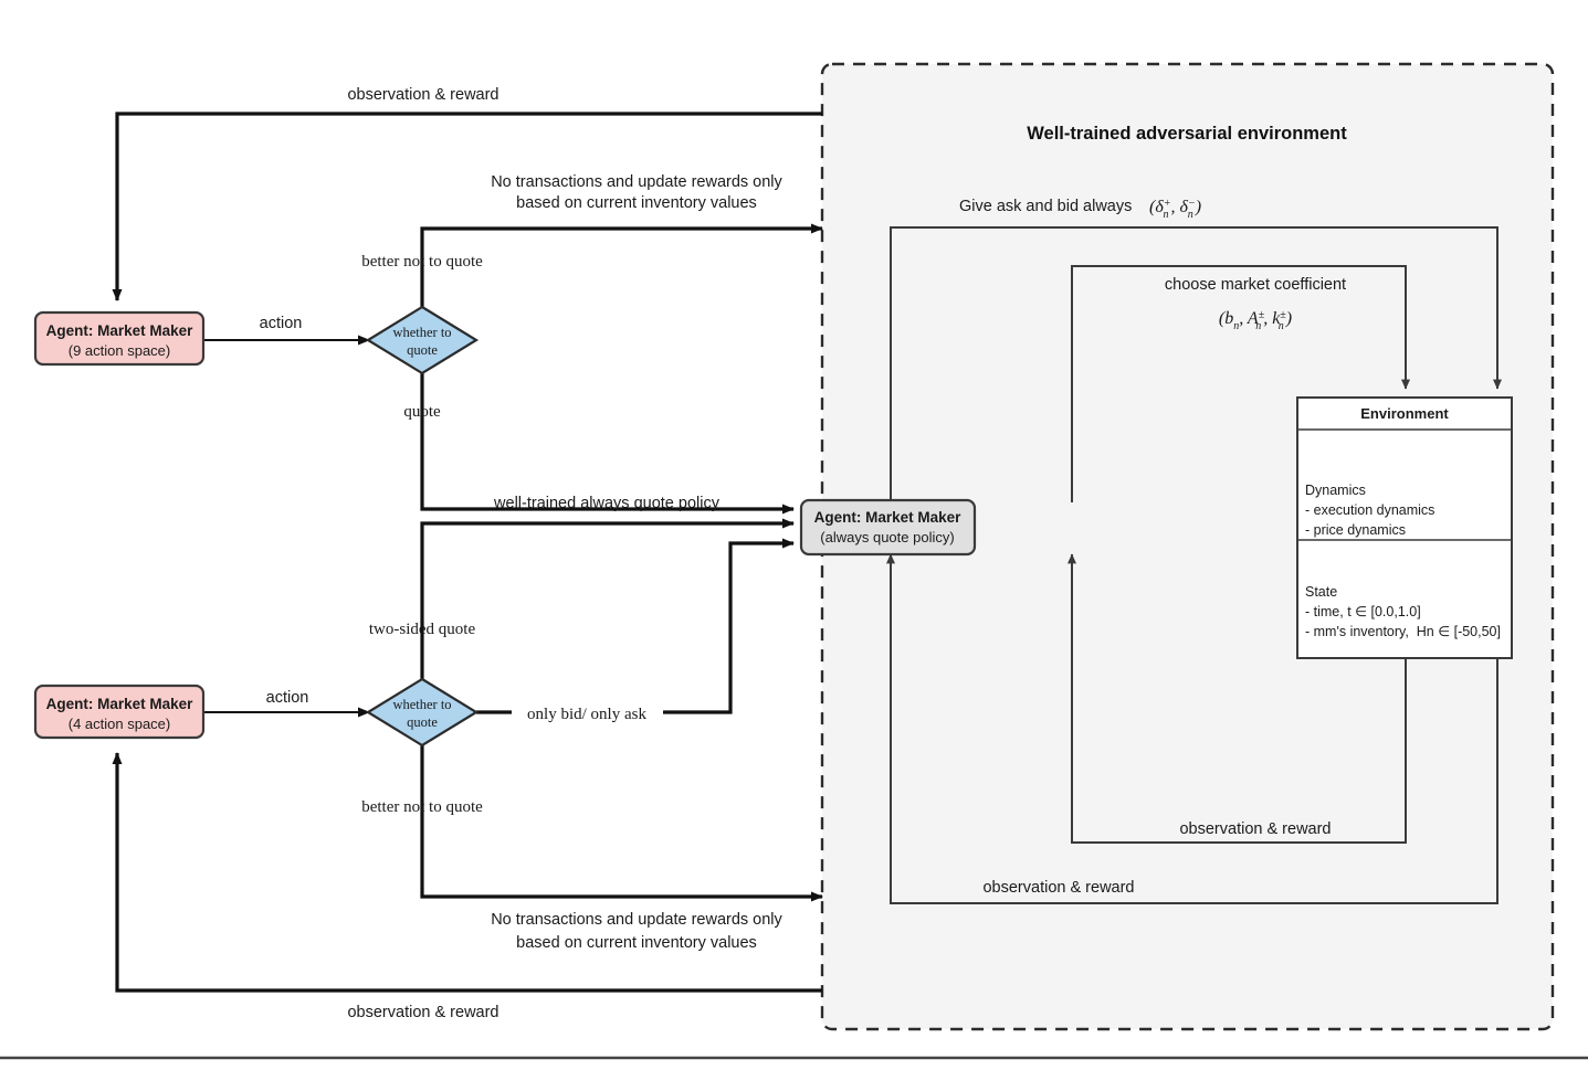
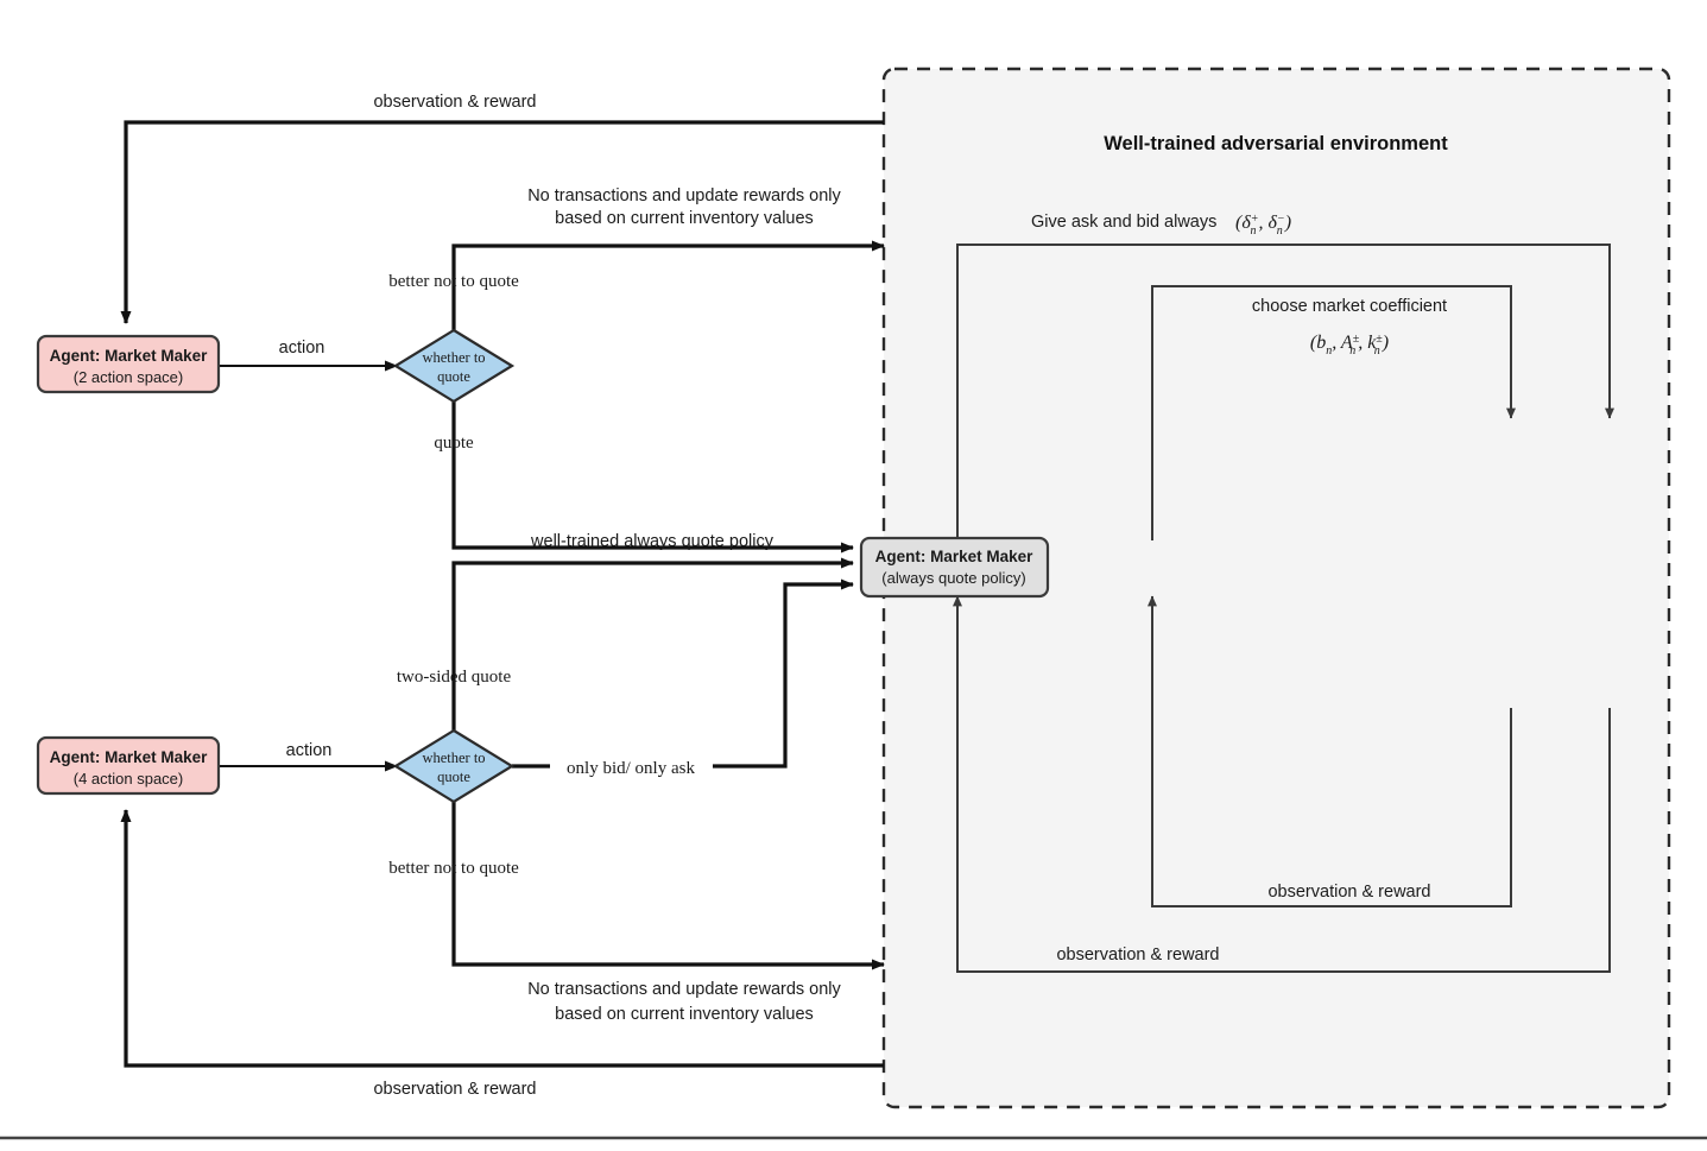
  Well-trained adversarial environment
  Give ask and bid always
  (δ+ n , δ− n )
  choose market coefficient
  (bn , A± n , k± n )
  observation & reward
  observation & reward
- Environment
- Dynamics
- - execution dynamics
- - price dynamics
- State
- - time, t ∈ [0.0,1.0]
- - mm's inventory, Hn ∈ [-50,50]
  Agent: Market Maker
  (always quote policy)
  observation & reward
  action
  better not to quote
  No transactions and update rewards only
  based on current inventory values
  quote
  well-trained always quote policy
  two-sided quote
  only bid/ only ask
  action
  better not to quote
  No transactions and update rewards only
  based on current inventory values
  observation & reward
  Agent: Market Maker
- (9 action space)
+ (2 action space)
  Agent: Market Maker
  (4 action space)
  whether to
  quote
  whether to
  quote
